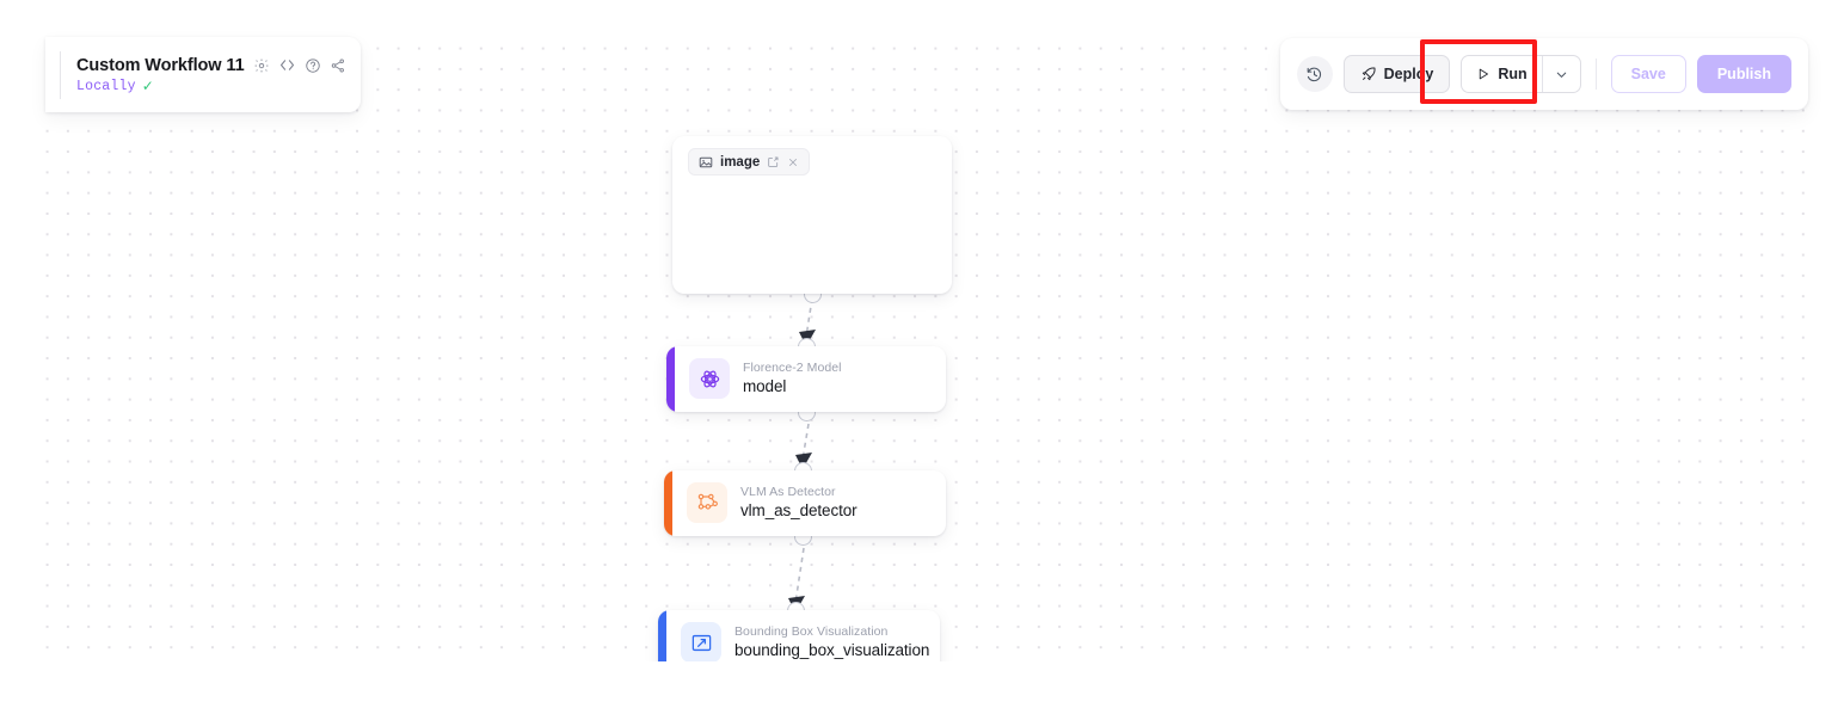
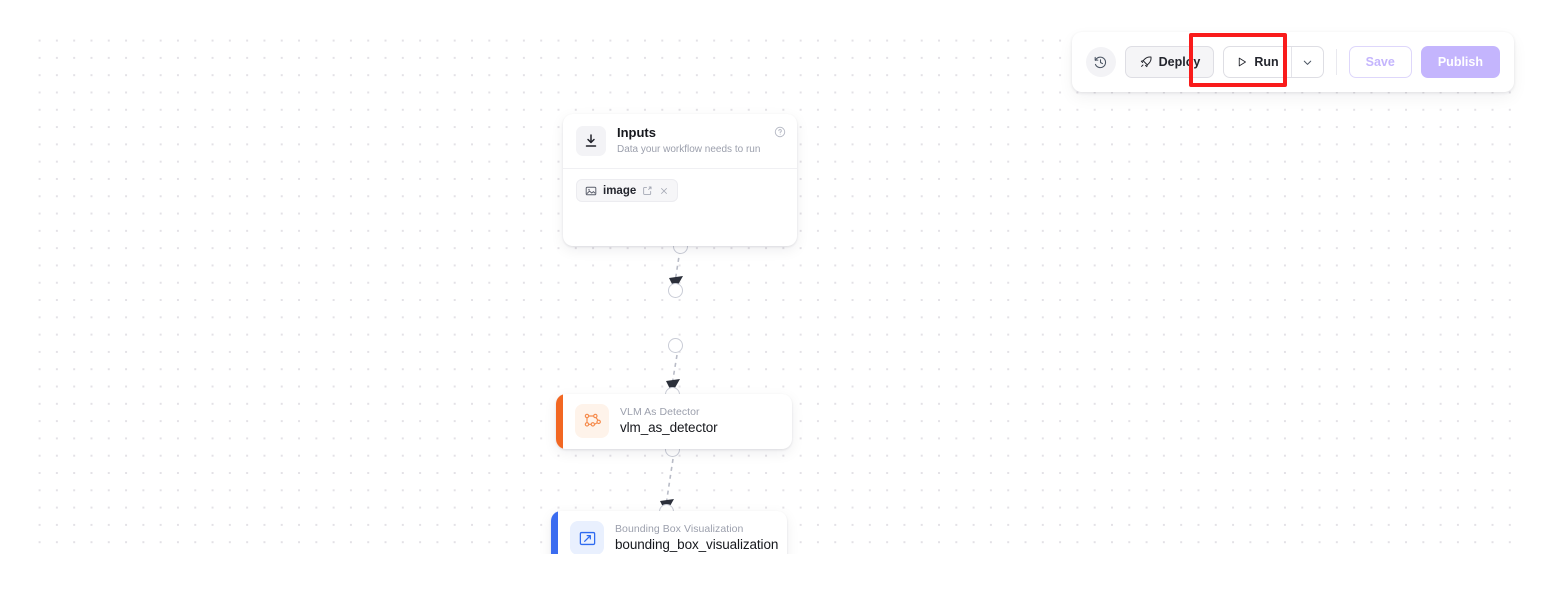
+ Inputs
+ Data your workflow needs to run
  image
- Florence-2 Model
- model
  VLM As Detector
  vlm_as_detector
  Bounding Box Visualization
  bounding_box_visualization
- Custom Workflow 11
- Locally
- ✓
  Deploy
  Run
  Save
  Publish
